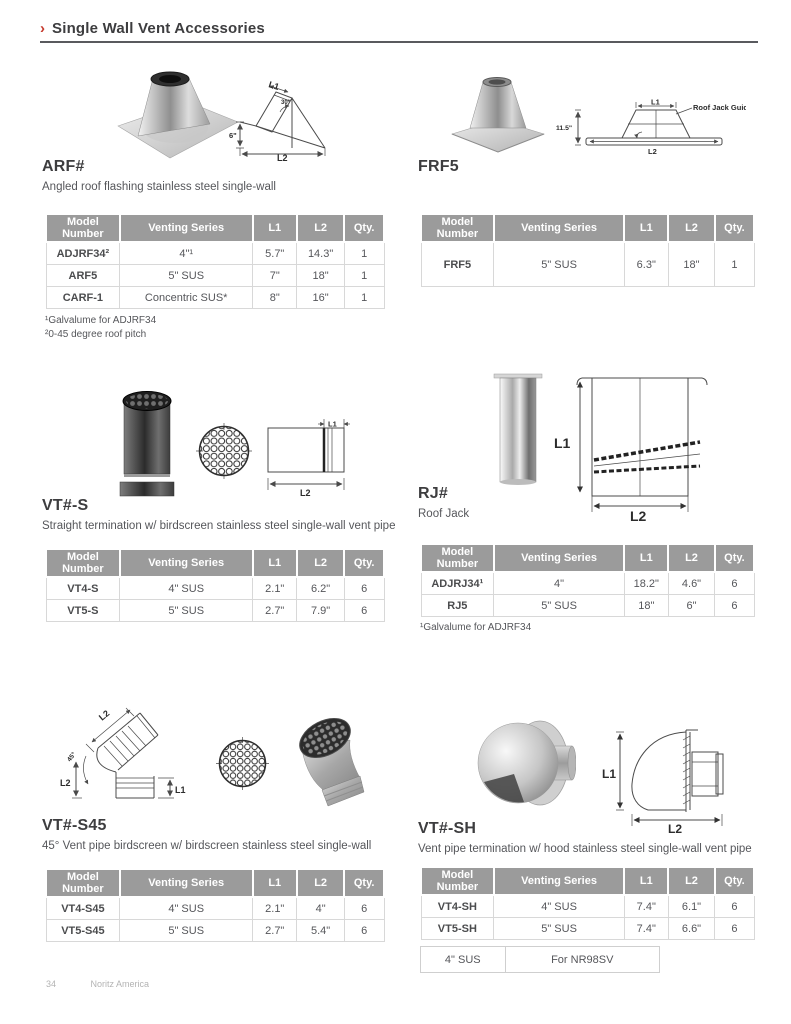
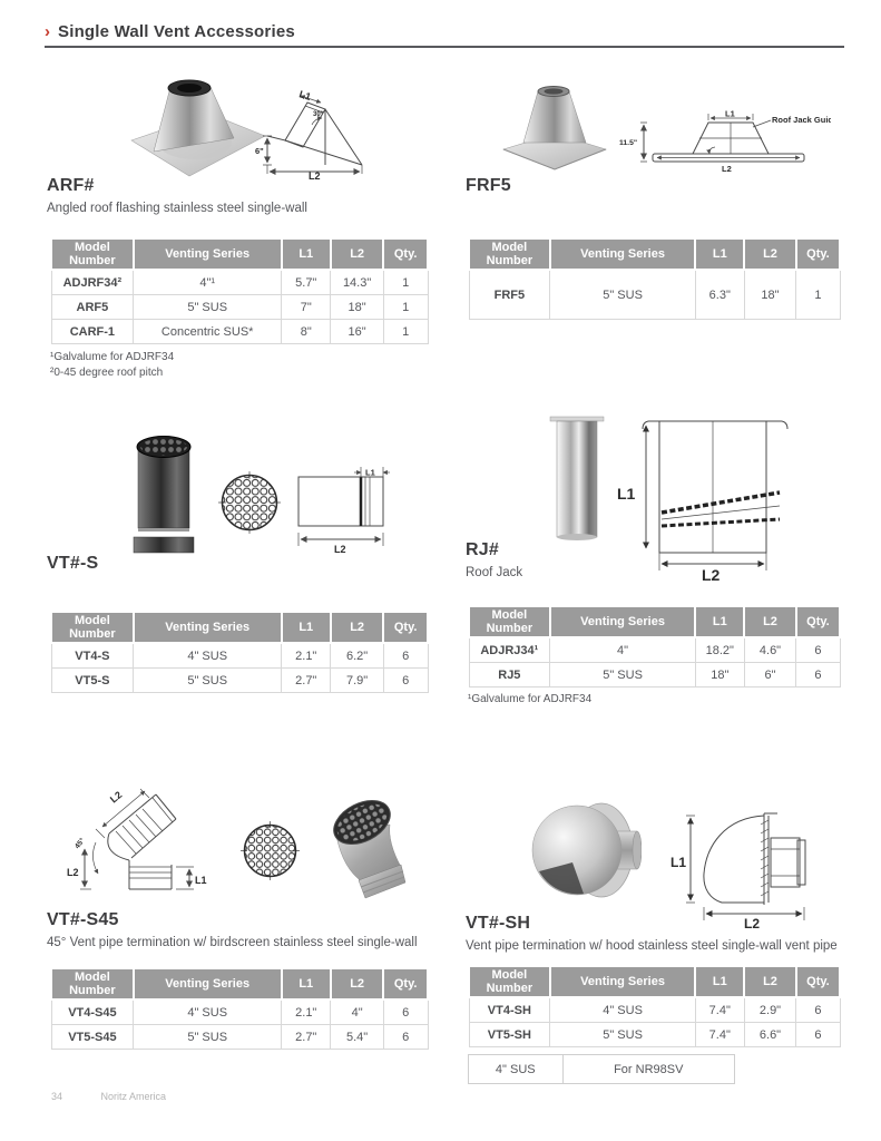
  ›
  Single Wall Vent Accessories
  6"
  L2
  ARF#
  Angled roof flashing stainless steel single-wall
  Model Number	Venting Series	L1	L2	Qty.
  ADJRF34²	4"¹	5.7"	14.3"	1
  ARF5	5" SUS	7"	18"	1
  CARF-1	Concentric SUS*	8"	16"	1
  ¹Galvalume for ADJRF34
  ²0-45 degree roof pitch
  L1
  Roof Jack Guid
  L2
  FRF5
  Model Number	Venting Series	L1	L2	Qty.
  FRF5	5" SUS	6.3"	18"	1
  L1
  L2
  VT#-S
- Straight termination w/ birdscreen stainless steel single-wall vent pipe
  Model Number	Venting Series	L1	L2	Qty.
  VT4-S	4" SUS	2.1"	6.2"	6
  VT5-S	5" SUS	2.7"	7.9"	6
  L1
  L2
  RJ#
  Roof Jack
  Model Number	Venting Series	L1	L2	Qty.
  ADJRJ34¹	4"	18.2"	4.6"	6
  RJ5	5" SUS	18"	6"	6
  ¹Galvalume for ADJRF34
  L2
  L1
  VT#-S45
- 45° Vent pipe birdscreen w/ birdscreen stainless steel single-wall
+ 45° Vent pipe termination w/ birdscreen stainless steel single-wall
  Model Number	Venting Series	L1	L2	Qty.
  VT4-S45	4" SUS	2.1"	4"	6
  VT5-S45	5" SUS	2.7"	5.4"	6
  L1
  L2
  VT#-SH
  Vent pipe termination w/ hood stainless steel single-wall vent pipe
  Model Number	Venting Series	L1	L2	Qty.
- VT4-SH	4" SUS	7.4"	6.1"	6
+ VT4-SH	4" SUS	7.4"	2.9"	6
  VT5-SH	5" SUS	7.4"	6.6"	6
  4" SUS	For NR98SV
  34 Noritz America
